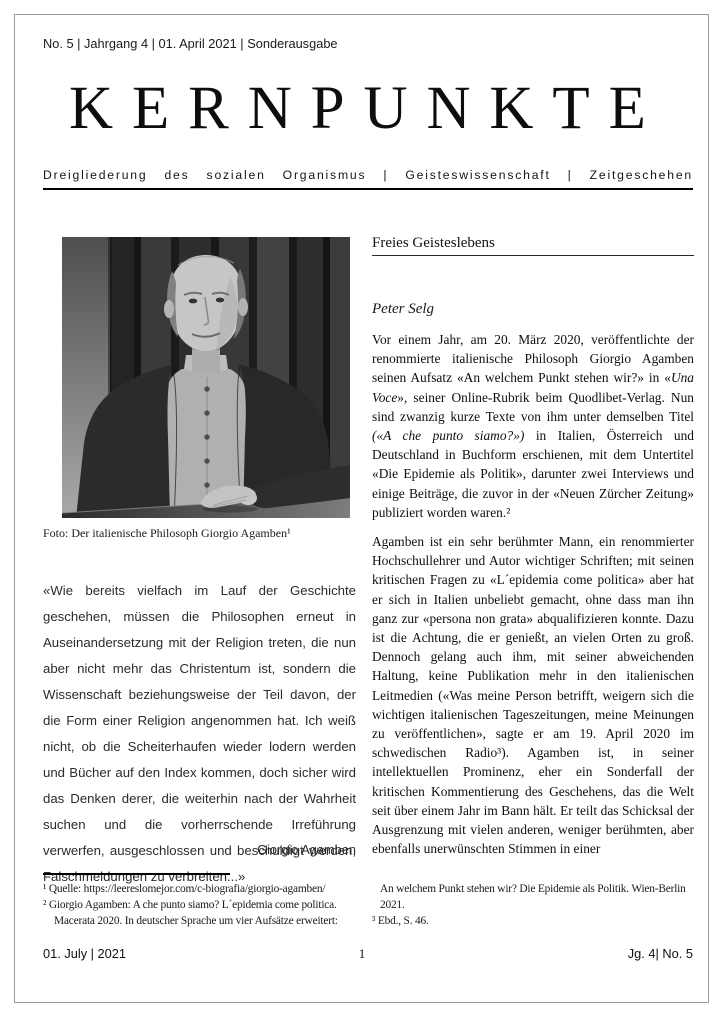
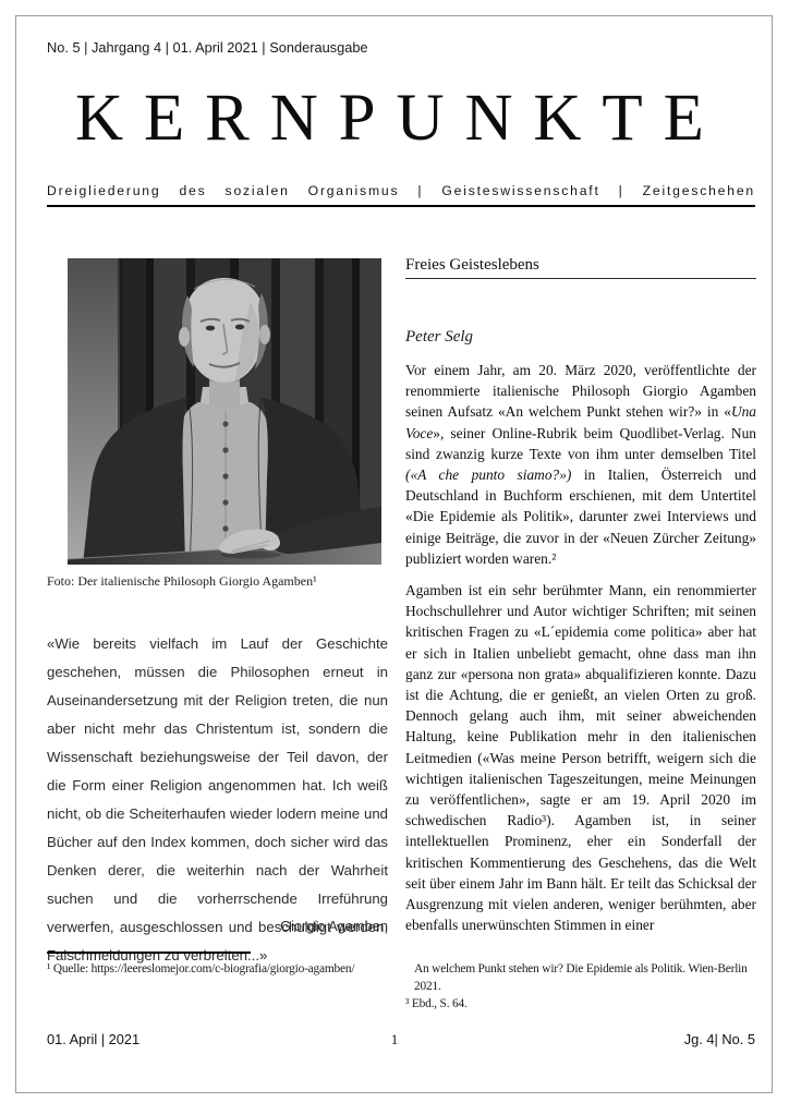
  No. 5 | Jahrgang 4 | 01. April 2021 | Sonderausgabe
  KERNPUNKTE
  Dreigliederung des sozialen Organismus | Geisteswissenschaft | Zeitgeschehen
  Foto: Der italienische Philosoph Giorgio Agamben¹
- «Wie bereits vielfach im Lauf der Geschichte geschehen, müssen die Philosophen erneut in Auseinandersetzung mit der Religion treten, die nun aber nicht mehr das Christentum ist, sondern die Wissenschaft beziehungsweise der Teil davon, der die Form einer Religion angenommen hat. Ich weiß nicht, ob die Scheiterhaufen wieder lodern werden und Bücher auf den Index kommen, doch sicher wird das Denken derer, die weiterhin nach der Wahrheit suchen und die vorherrschende Irreführung verwerfen, ausgeschlossen und beschuldigt werden, Falschmeldungen zu verbreiten...»
+ «Wie bereits vielfach im Lauf der Geschichte geschehen, müssen die Philosophen erneut in Auseinandersetzung mit der Religion treten, die nun aber nicht mehr das Christentum ist, sondern die Wissenschaft beziehungsweise der Teil davon, der die Form einer Religion angenommen hat. Ich weiß nicht, ob die Scheiterhaufen wieder lodern meine und Bücher auf den Index kommen, doch sicher wird das Denken derer, die weiterhin nach der Wahrheit suchen und die vorherrschende Irreführung verwerfen, ausgeschlossen und beschuldigt werden, Falschmeldungen zu verbreiten...»
  Giorgio Agamben
  ¹ Quelle: https://leereslomejor.com/c-biografia/giorgio-agamben/
- ² Giorgio Agamben: A che punto siamo? L´epidemia come politica. Macerata 2020. In deutscher Sprache um vier Aufsätze erweitert:
  Freies Geisteslebens
  Peter Selg
  Vor einem Jahr, am 20. März 2020, veröffentlichte der renommierte italienische Philosoph Giorgio Agamben seinen Aufsatz «An welchem Punkt stehen wir?» in «Una Voce», seiner Online-Rubrik beim Quodlibet-Verlag. Nun sind zwanzig kurze Texte von ihm unter demselben Titel («A che punto siamo?») in Italien, Österreich und Deutschland in Buchform erschienen, mit dem Untertitel «Die Epidemie als Politik», darunter zwei Interviews und einige Beiträge, die zuvor in der «Neuen Zürcher Zeitung» publiziert worden waren.²
  Agamben ist ein sehr berühmter Mann, ein renommierter Hochschullehrer und Autor wichtiger Schriften; mit seinen kritischen Fragen zu «L´epidemia come politica» aber hat er sich in Italien unbeliebt gemacht, ohne dass man ihn ganz zur «persona non grata» abqualifizieren konnte. Dazu ist die Achtung, die er genießt, an vielen Orten zu groß. Dennoch gelang auch ihm, mit seiner abweichenden Haltung, keine Publikation mehr in den italienischen Leitmedien («Was meine Person betrifft, weigern sich die wichtigen italienischen Tageszeitungen, meine Meinungen zu veröffentlichen», sagte er am 19. April 2020 im schwedischen Radio³). Agamben ist, in seiner intellektuellen Prominenz, eher ein Sonderfall der kritischen Kommentierung des Geschehens, das die Welt seit über einem Jahr im Bann hält. Er teilt das Schicksal der Ausgrenzung mit vielen anderen, weniger berühmten, aber ebenfalls unerwünschten Stimmen in einer
  An welchem Punkt stehen wir? Die Epidemie als Politik. Wien-Berlin 2021.
- ³ Ebd., S. 46.
+ ³ Ebd., S. 64.
- 01. July | 2021
+ 01. April | 2021
  1
  Jg. 4| No. 5
